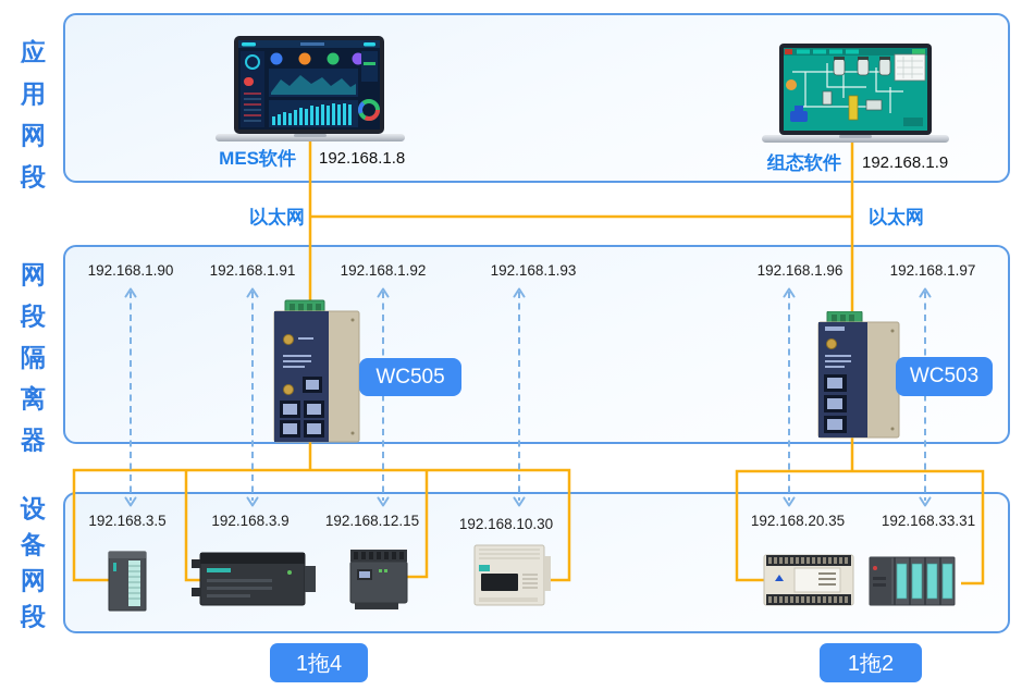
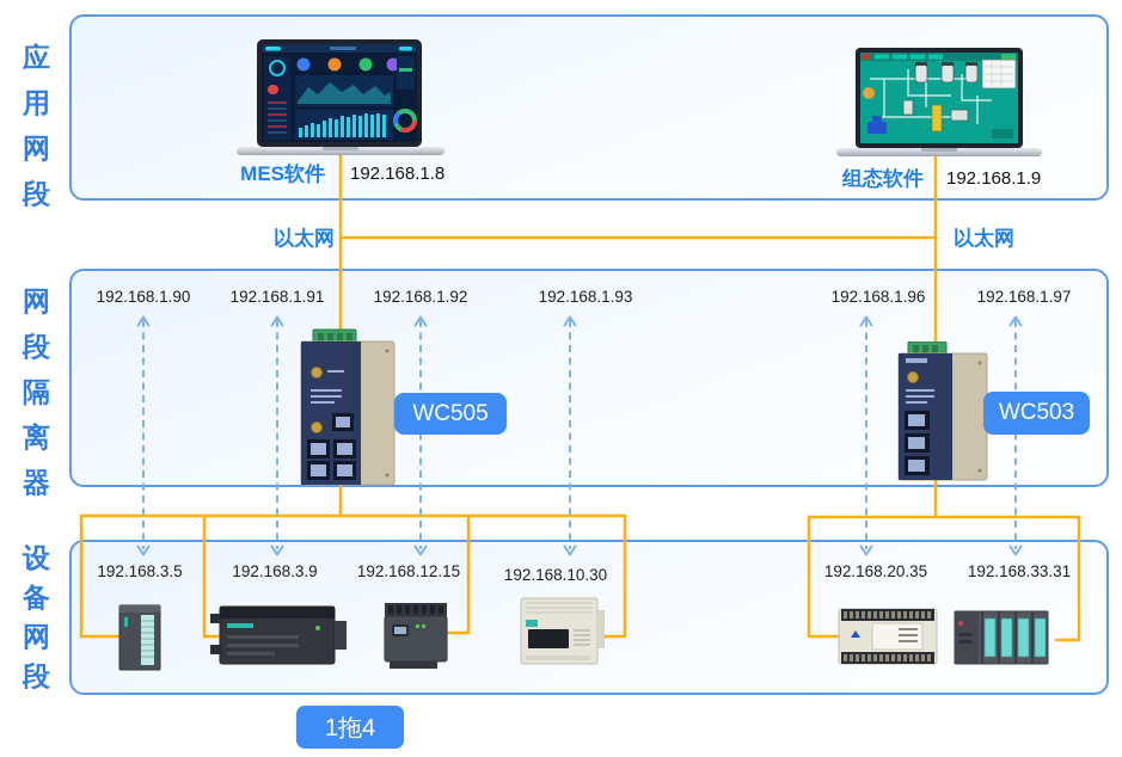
  应用网段
  网段隔离器
  设备网段
  MES软件
  192.168.1.8
  组态软件
  192.168.1.9
  以太网
  以太网
  192.168.1.90
  192.168.1.91
  192.168.1.92
  192.168.1.93
  192.168.1.96
  192.168.1.97
  WC505
  WC503
  192.168.3.5
  192.168.3.9
  192.168.12.15
  192.168.10.30
  192.168.20.35
  192.168.33.31
  1拖4
- 1拖2
